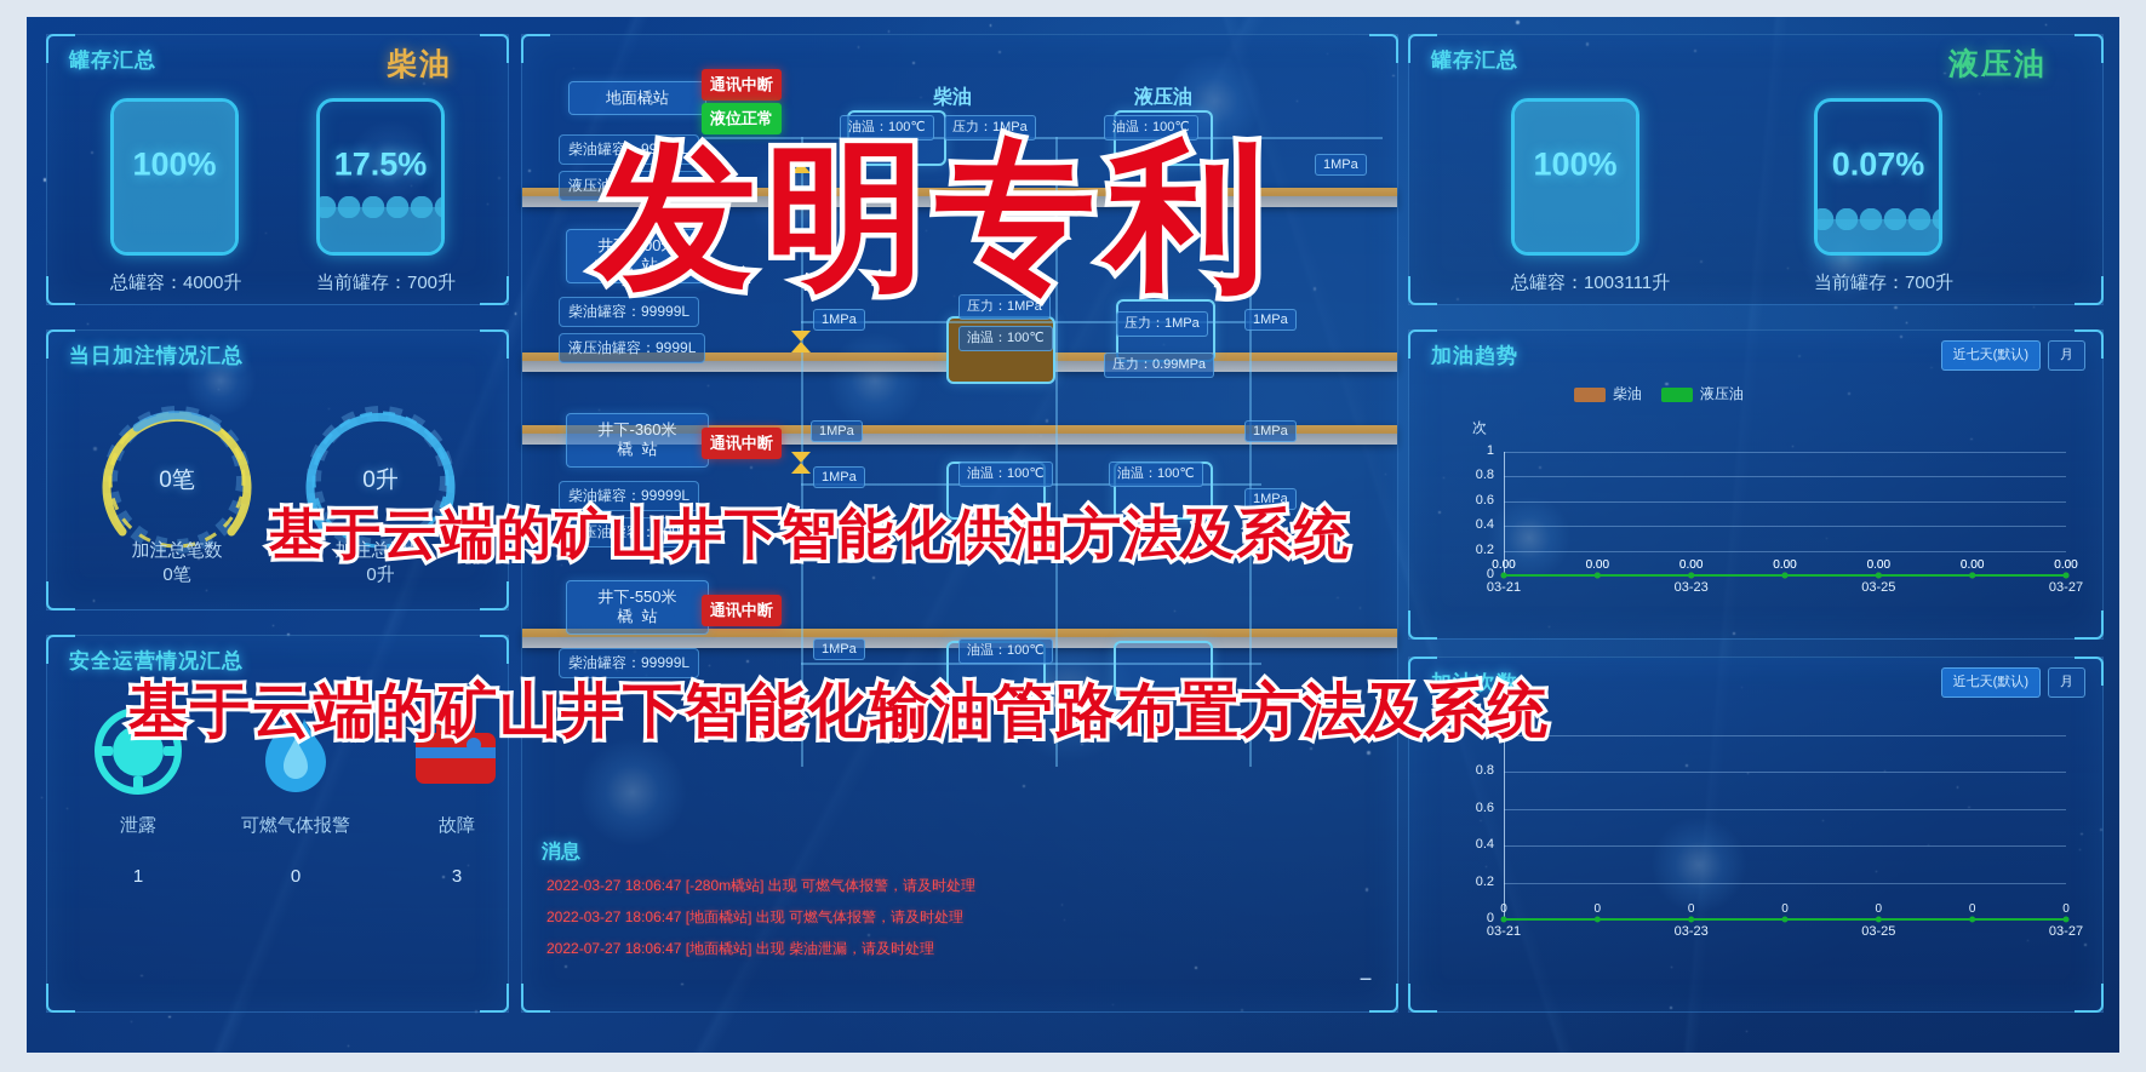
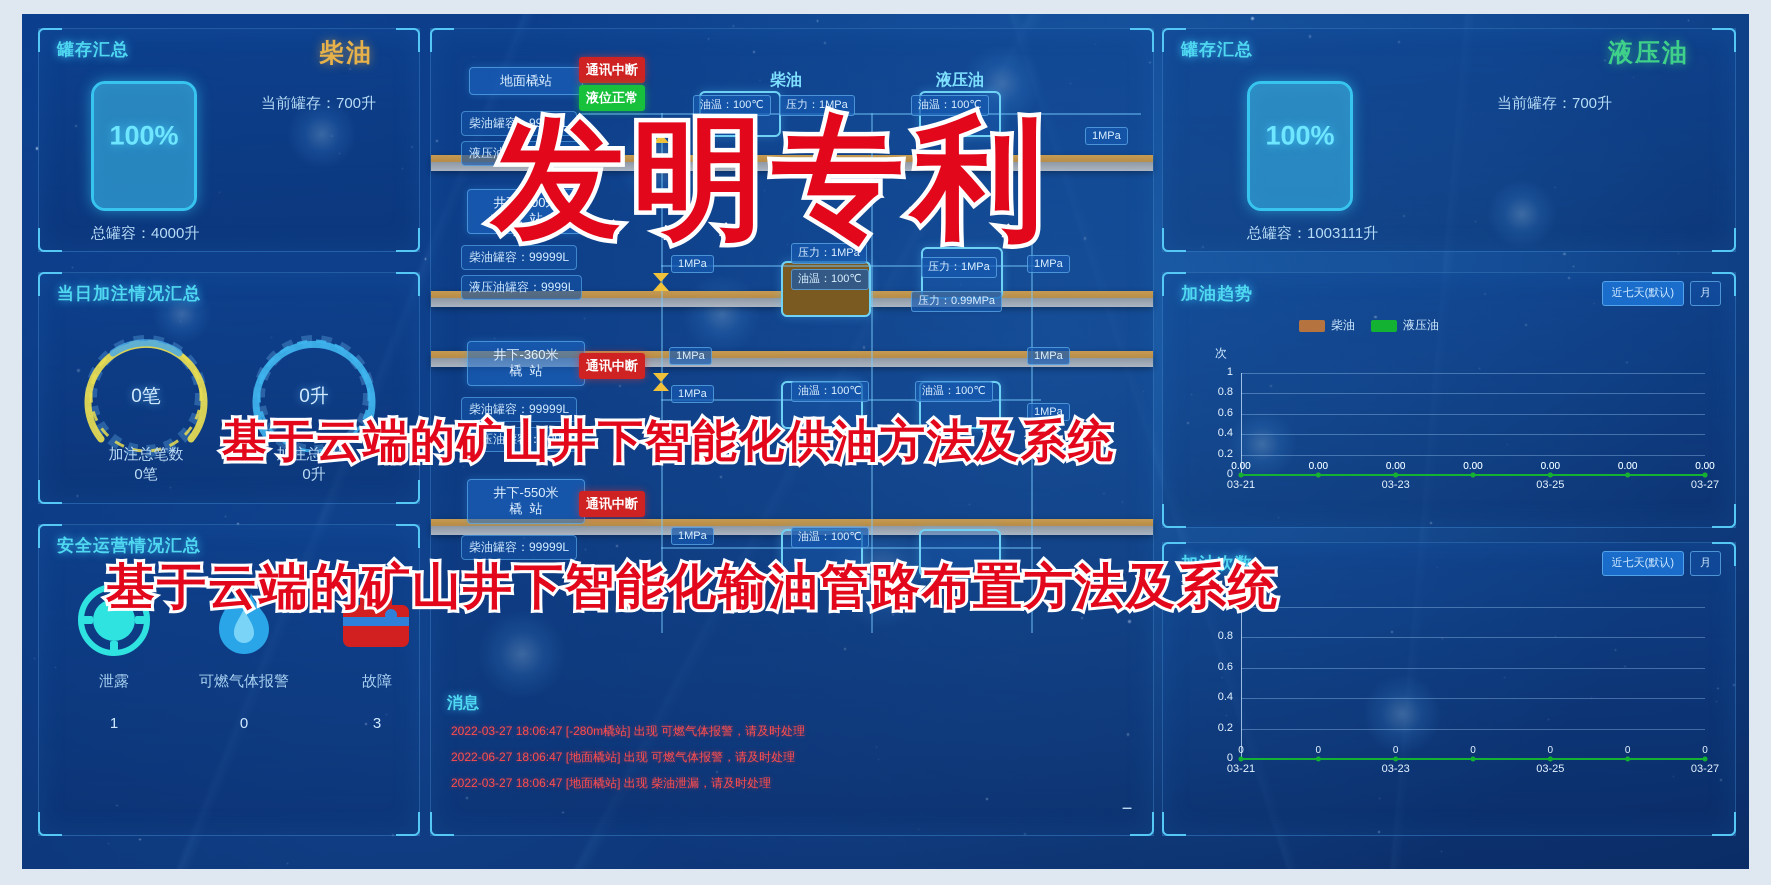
  罐存汇总
  柴油
  100%
  总罐容：4000升
- 17.5%
  当前罐存：700升
  当日加注情况汇总
  0笔
  加注总笔数
  0笔
  0升
  加注总油量
  0升
  安全运营情况汇总
  泄露
  1
  可燃气体报警
  0
  故障
  3
  柴油
  液压油
  地面橇站
  通讯中断
  液位正常
  柴油罐容：99999L
  液压油罐容：9999L
  井下-200米
  橇 站
  柴油罐容：99999L
  液压油罐容：9999L
  井下-360米
  橇 站
  通讯中断
  柴油罐容：99999L
  液压油罐容：9999L
  井下-550米
  橇 站
  通讯中断
  柴油罐容：99999L
  油温：100℃
  压力：1MPa
  油温：100℃
  压力：1MPa
  油温：100℃
  压力：1MPa
  压力：0.99MPa
  油温：100℃
  油温：100℃
  油温：100℃
  1MPa
  1MPa
  1MPa
  1MPa
  1MPa
  1MPa
  1MPa
  1MPa
  －
  消息
  2022-03-27 18:06:47 [-280m橇站] 出现 可燃气体报警，请及时处理
- 2022-03-27 18:06:47 [地面橇站] 出现 可燃气体报警，请及时处理
+ 2022-06-27 18:06:47 [地面橇站] 出现 可燃气体报警，请及时处理
- 2022-07-27 18:06:47 [地面橇站] 出现 柴油泄漏，请及时处理
+ 2022-03-27 18:06:47 [地面橇站] 出现 柴油泄漏，请及时处理
  罐存汇总
  液压油
  100%
  总罐容：1003111升
- 0.07%
  当前罐存：700升
  加油趋势
  近七天(默认)
  月
  柴油
  液压油
  次
  0
  0.2
  0.4
  0.6
  0.8
  1
  0.00
  0.00
  0.00
  0.00
  0.00
  0.00
  0.00
  03-21
  03-23
  03-25
  03-27
  加油次数
  近七天(默认)
  月
  0
  0.2
  0.4
  0.6
  0.8
  1
  0
  0
  0
  0
  0
  0
  0
  03-21
  03-23
  03-25
  03-27
  发明专利
  基于云端的矿山井下智能化供油方法及系统
  基于云端的矿山井下智能化输油管路布置方法及系统
